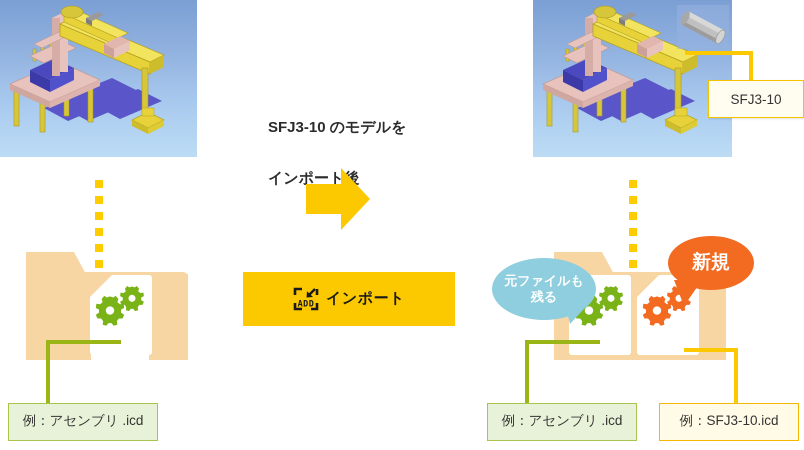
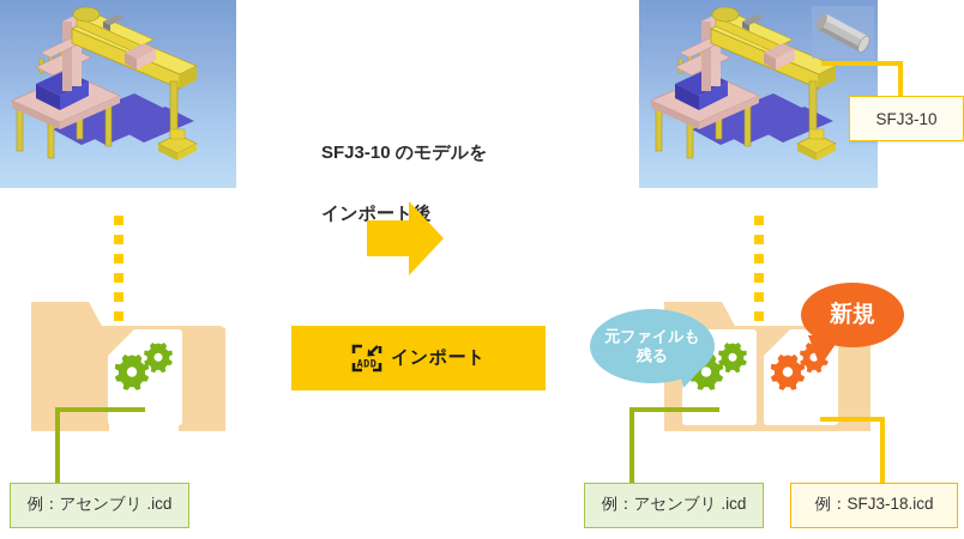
  SFJ3-10
  SFJ3-10 のモデルを
  インポート後
  ADD
  インポート
  例：アセンブリ .icd
  元ファイルも
  残る
  新規
  例：アセンブリ .icd
- 例：SFJ3-10.icd
+ 例：SFJ3-18.icd
